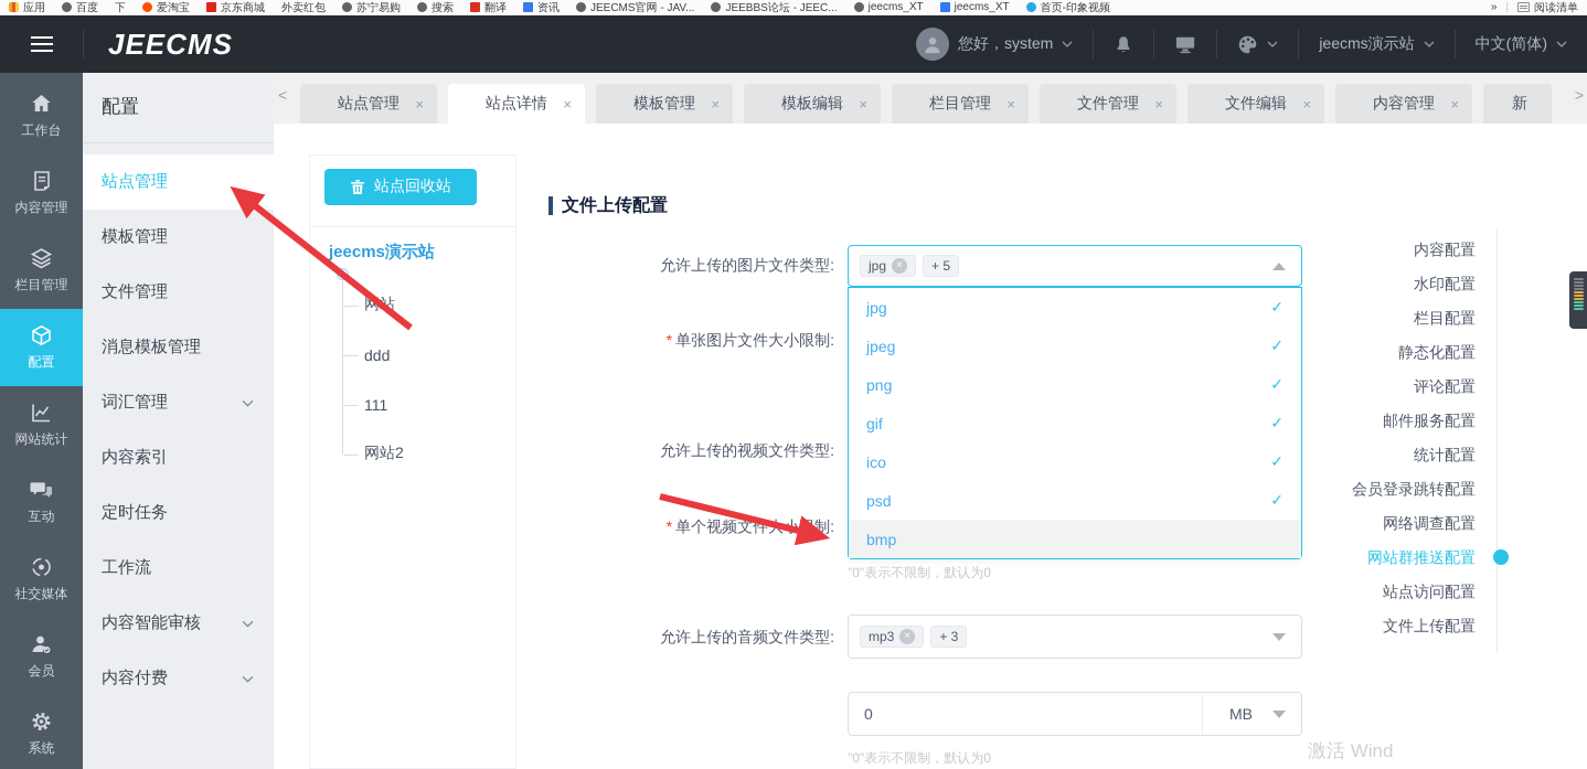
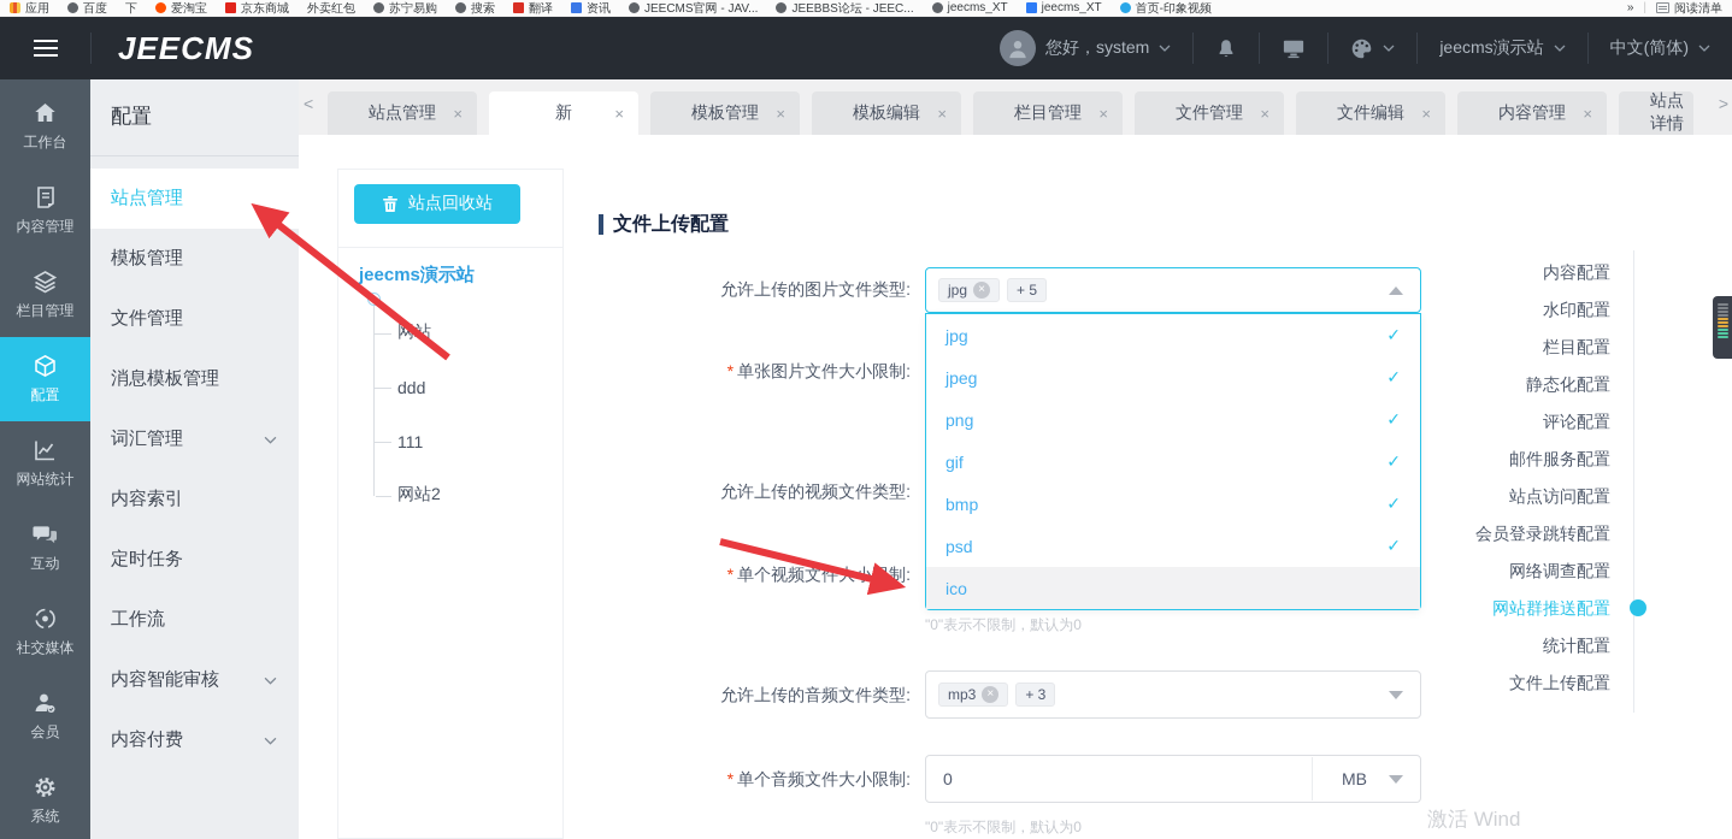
  应用
  百度
  下
  爱淘宝
  京东商城
  外卖红包
  苏宁易购
  搜索
  翻译
  资讯
  JEECMS官网 - JAV...
  JEEBBS论坛 - JEEC...
  jeecms_XT
  jeecms_XT
  首页-印象视频
  »
  |
  阅读清单
  JEECMS
  您好，system
  jeecms演示站
  中文(简体)
  工作台
  内容管理
  栏目管理
  配置
  网站统计
  互动
  社交媒体
  会员
  系统
  配置
  站点管理
  模板管理
  文件管理
  消息模板管理
  词汇管理
  内容索引
  定时任务
  工作流
  内容智能审核
  内容付费
  <
  站点管理
  ×
- 站点详情
+ 新
  ×
  模板管理
  ×
  模板编辑
  ×
  栏目管理
  ×
  文件管理
  ×
  文件编辑
  ×
  内容管理
  ×
- 新
+ 站点详情
  >
  站点回收站
  jeecms演示站
  网站
  ddd
  111
  网站2
  文件上传配置
  允许上传的图片文件类型:
  jpg
  ×
  + 5
  * 单张图片文件大小限制:
  允许上传的视频文件类型:
  * 单个视频文件限制:
  "0"表示不限制，默认为0
  允许上传的音频文件类型:
  mp3
  ×
  + 3
+ * 单个音频文件大小限制:
  0
  MB
  "0"表示不限制，默认为0
  jpg
  ✓
  jpeg
  ✓
  png
  ✓
  gif
  ✓
- ico
+ bmp
  ✓
  psd
  ✓
- bmp
+ ico
  内容配置
  水印配置
  栏目配置
  静态化配置
  评论配置
  邮件服务配置
- 统计配置
+ 站点访问配置
  会员登录跳转配置
  网络调查配置
  网站群推送配置
- 站点访问配置
+ 统计配置
  文件上传配置
  激活 Wind
